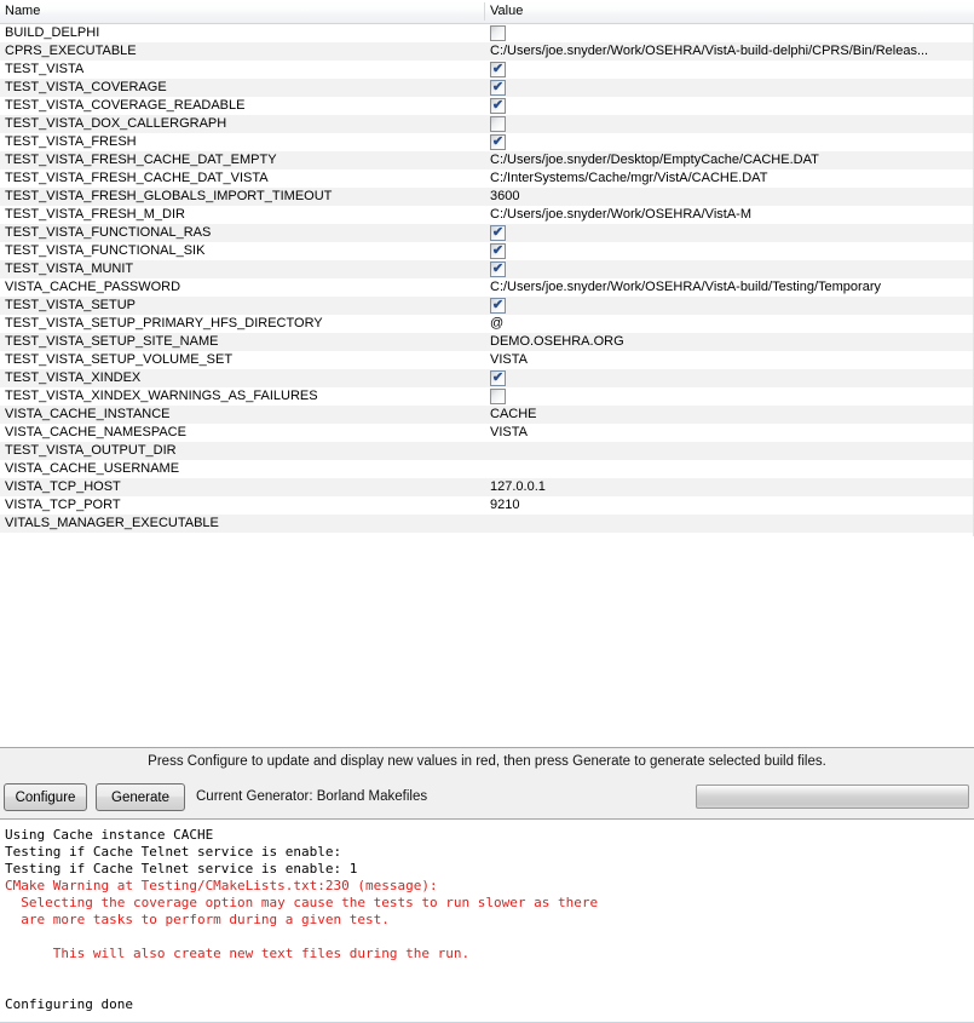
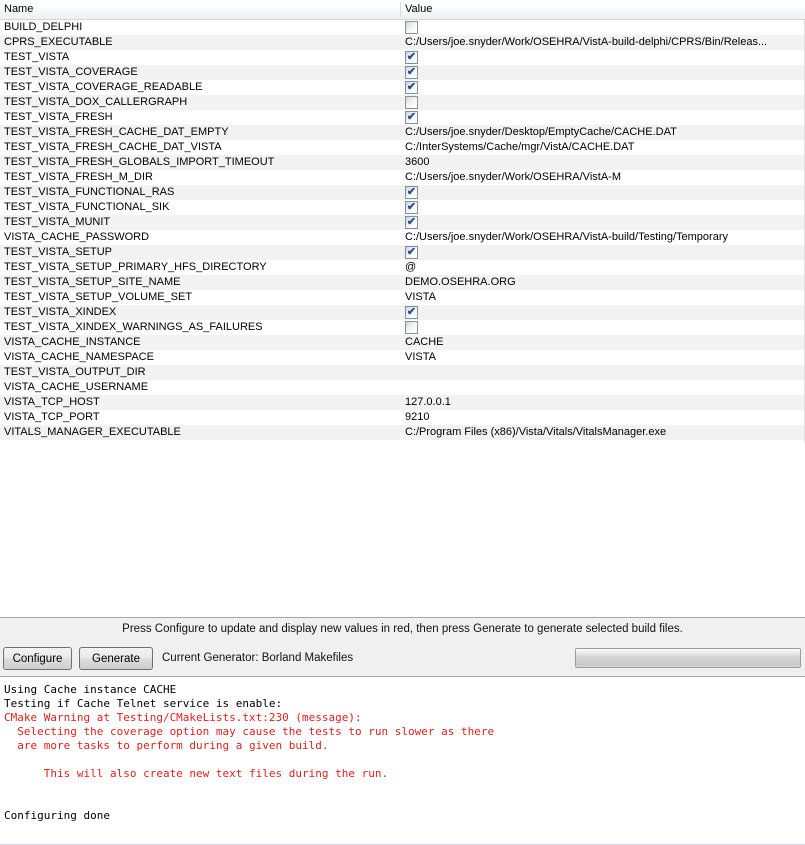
  Name
  Value
  BUILD_DELPHI
  CPRS_EXECUTABLE
  C:/Users/joe.snyder/Work/OSEHRA/VistA-build-delphi/CPRS/Bin/Releas...
  TEST_VISTA
  ✔
  TEST_VISTA_COVERAGE
  ✔
  TEST_VISTA_COVERAGE_READABLE
  ✔
  TEST_VISTA_DOX_CALLERGRAPH
  TEST_VISTA_FRESH
  ✔
  TEST_VISTA_FRESH_CACHE_DAT_EMPTY
  C:/Users/joe.snyder/Desktop/EmptyCache/CACHE.DAT
  TEST_VISTA_FRESH_CACHE_DAT_VISTA
  C:/InterSystems/Cache/mgr/VistA/CACHE.DAT
  TEST_VISTA_FRESH_GLOBALS_IMPORT_TIMEOUT
  3600
  TEST_VISTA_FRESH_M_DIR
  C:/Users/joe.snyder/Work/OSEHRA/VistA-M
  TEST_VISTA_FUNCTIONAL_RAS
  ✔
  TEST_VISTA_FUNCTIONAL_SIK
  ✔
  TEST_VISTA_MUNIT
  ✔
  VISTA_CACHE_PASSWORD
  C:/Users/joe.snyder/Work/OSEHRA/VistA-build/Testing/Temporary
  TEST_VISTA_SETUP
  ✔
  TEST_VISTA_SETUP_PRIMARY_HFS_DIRECTORY
  @
  TEST_VISTA_SETUP_SITE_NAME
  DEMO.OSEHRA.ORG
  TEST_VISTA_SETUP_VOLUME_SET
  VISTA
  TEST_VISTA_XINDEX
  ✔
  TEST_VISTA_XINDEX_WARNINGS_AS_FAILURES
  VISTA_CACHE_INSTANCE
  CACHE
  VISTA_CACHE_NAMESPACE
  VISTA
  TEST_VISTA_OUTPUT_DIR
  VISTA_CACHE_USERNAME
  VISTA_TCP_HOST
  127.0.0.1
  VISTA_TCP_PORT
  9210
  VITALS_MANAGER_EXECUTABLE
+ C:/Program Files (x86)/Vista/Vitals/VitalsManager.exe
  Press Configure to update and display new values in red, then press Generate to generate selected build files.
  Configure
  Generate
  Current Generator: Borland Makefiles
  Using Cache instance CACHE
  Testing if Cache Telnet service is enable:
- Testing if Cache Telnet service is enable: 1
  CMake Warning at Testing/CMakeLists.txt:230 (message):
  Selecting the coverage option may cause the tests to run slower as there
- are more tasks to perform during a given test.
+ are more tasks to perform during a given build.
  This will also create new text files during the run.
  Configuring done
